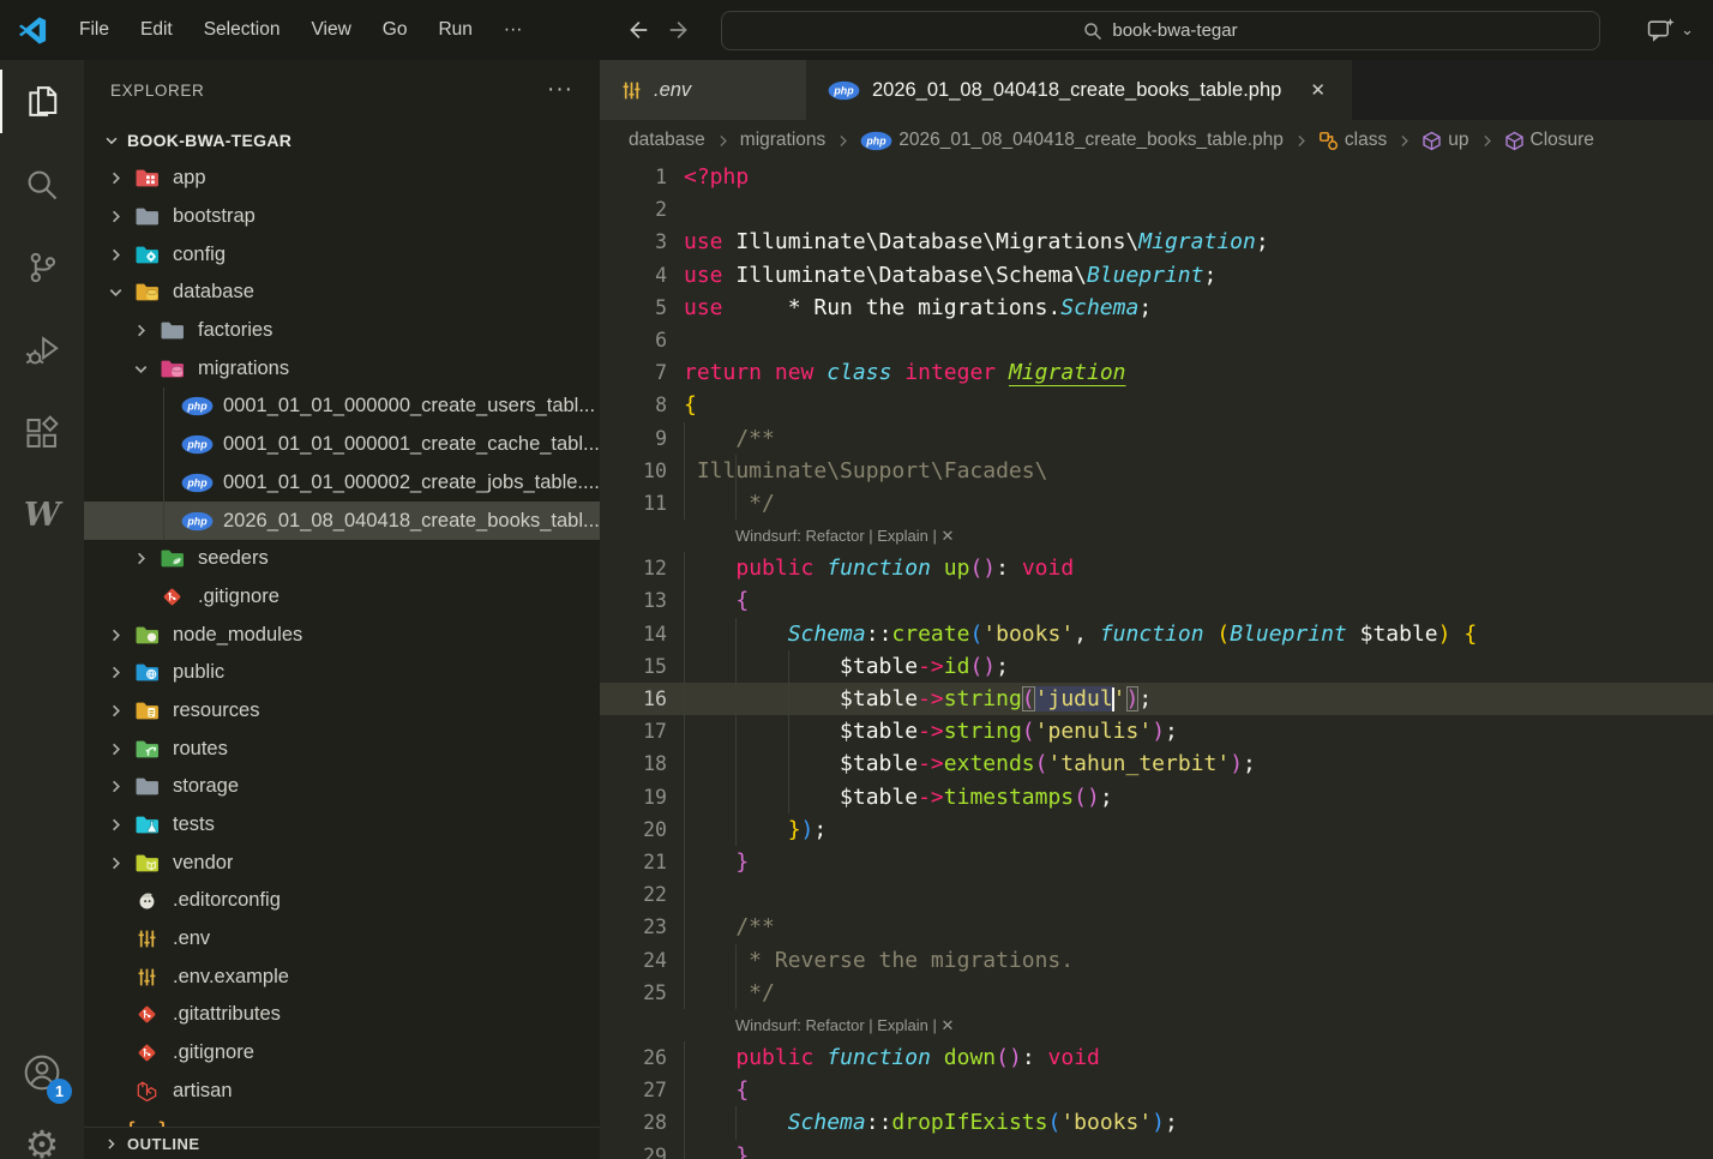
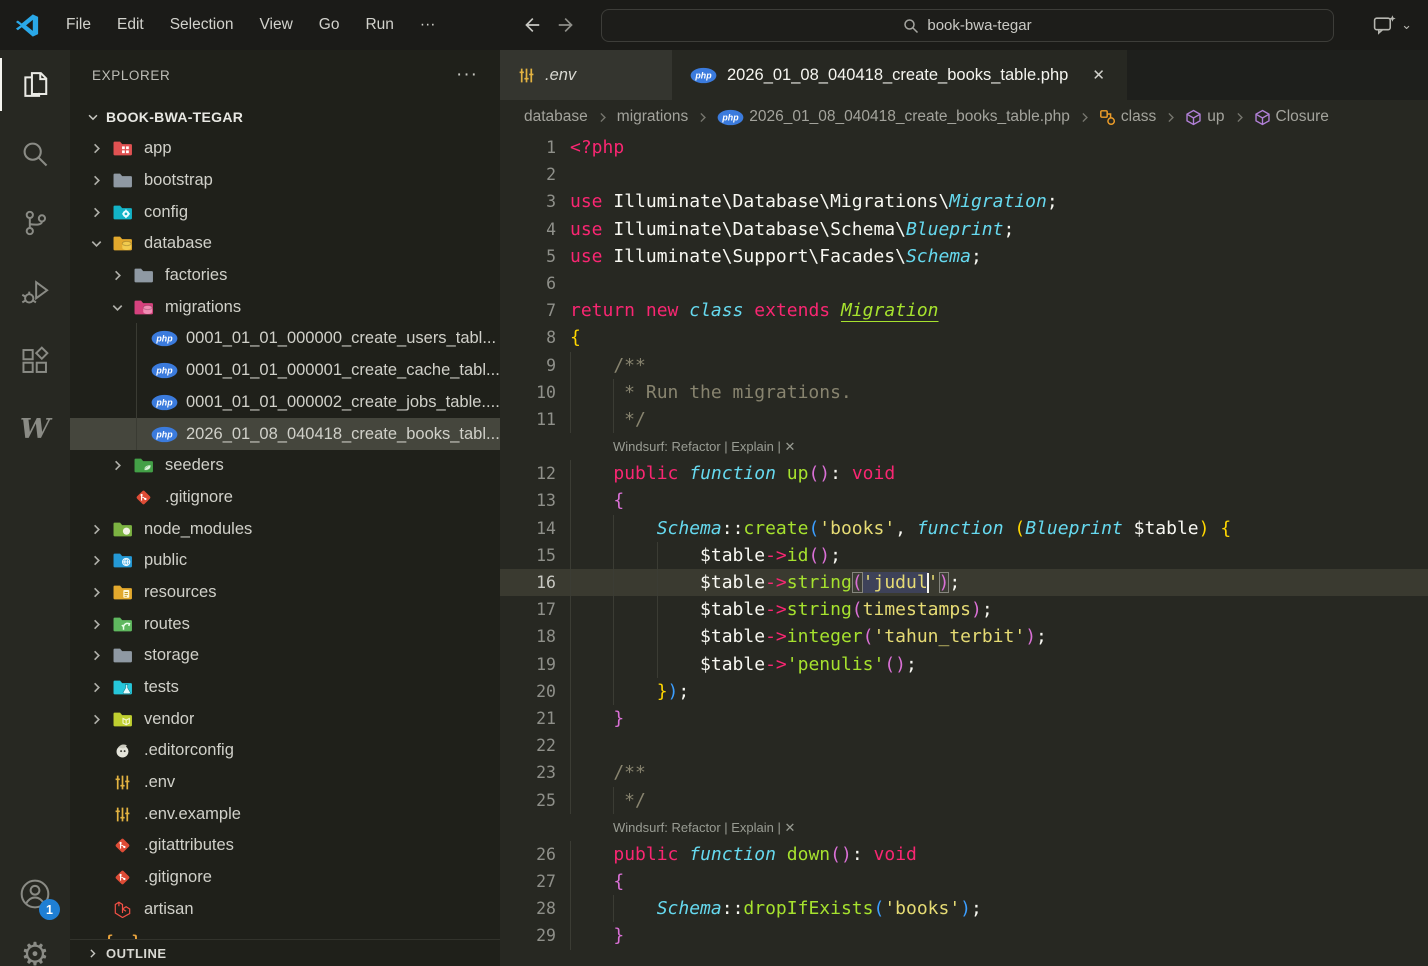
  File
  Edit
  Selection
  View
  Go
  Run
  ···
  book-bwa-tegar
  ⌄
  W
  1
  ⚙
  EXPLORER
  ···
  BOOK-BWA-TEGAR
  app
  bootstrap
  config
  database
  factories
  migrations
  php
  0001_01_01_000000_create_users_tabl...
  php
  0001_01_01_000001_create_cache_tabl...
  php
  0001_01_01_000002_create_jobs_table....
  php
  2026_01_08_040418_create_books_tabl...
  seeders
  .gitignore
  node_modules
  public
  resources
  routes
  storage
  tests
  vendor
  .editorconfig
  .env
  .env.example
  .gitattributes
  .gitignore
  artisan
  OUTLINE
  .env
  php
  2026_01_08_040418_create_books_table.php
  ✕
  database
  migrations
  php
  2026_01_08_040418_create_books_table.php
  class
  up
  Closure
  1
  <?php
  2
  3
  use Illuminate\Database\Migrations\Migration;
  4
  use Illuminate\Database\Schema\Blueprint;
  5
- use * Run the migrations.Schema;
+ use Illuminate\Support\Facades\Schema;
  6
  7
- return new class integer Migration
+ return new class extends Migration
  8
  {
  9
  /**
  10
- Illuminate\Support\Facades\
+ * Run the migrations.
  11
  */
  Windsurf: Refactor | Explain | ✕
  12
  public function up(): void
  13
  {
  14
  Schema::create('books', function (Blueprint $table) {
  15
  $table->id();
  16
  $table->string('judul');
  17
- $table->string('penulis');
+ $table->string(timestamps);
  18
- $table->extends('tahun_terbit');
+ $table->integer('tahun_terbit');
  19
- $table->timestamps();
+ $table->'penulis'();
  20
  });
  21
  }
  22
  23
  /**
- 24
- * Reverse the migrations.
  25
  */
  Windsurf: Refactor | Explain | ✕
  26
  public function down(): void
  27
  {
  28
  Schema::dropIfExists('books');
  29
  }
